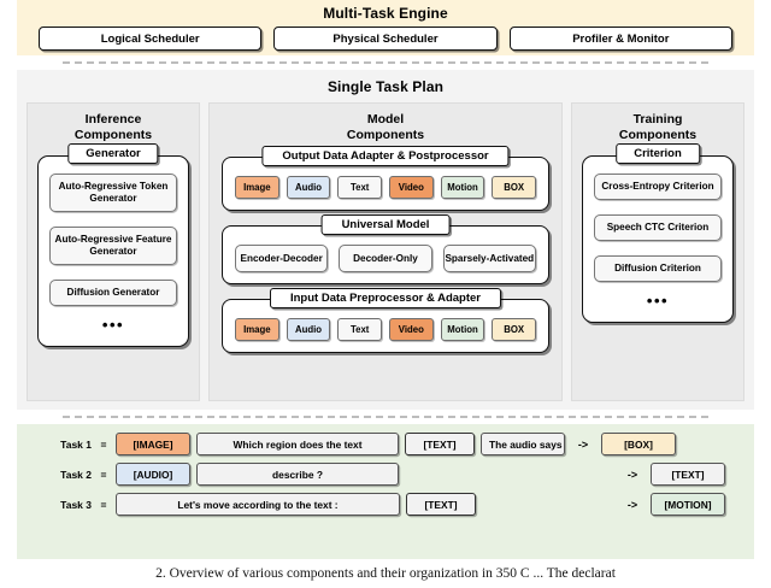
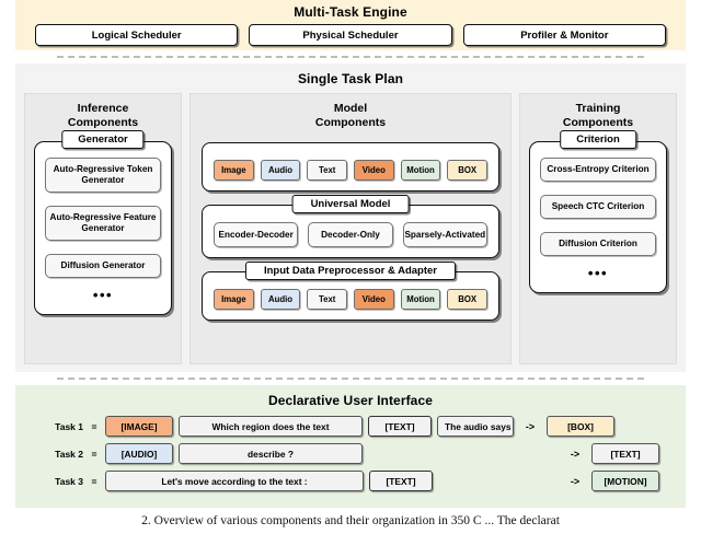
  Multi-Task Engine
  Logical Scheduler
  Physical Scheduler
  Profiler & Monitor
  Single Task Plan
  Inference
  Components
  Generator
  Auto-Regressive Token Generator
  Auto-Regressive Feature Generator
  Diffusion Generator
  •••
  Model
  Components
- Output Data Adapter & Postprocessor
  Image
  Audio
  Text
  Video
  Motion
  BOX
  Universal Model
  Encoder-Decoder
  Decoder-Only
  Sparsely-Activated
  Input Data Preprocessor & Adapter
  Image
  Audio
  Text
  Video
  Motion
  BOX
  Training
  Components
  Criterion
  Cross-Entropy Criterion
  Speech CTC Criterion
  Diffusion Criterion
  •••
+ Declarative User Interface
  Task 1
  =
  [IMAGE]
  Which region does the text
  [TEXT]
  The audio says
  ->
  [BOX]
  Task 2
  =
  [AUDIO]
  describe ?
  ->
  [TEXT]
  Task 3
  =
  Let's move according to the text :
  [TEXT]
  ->
  [MOTION]
  2. Overview of various components and their organization in 350 C ... The declarat
